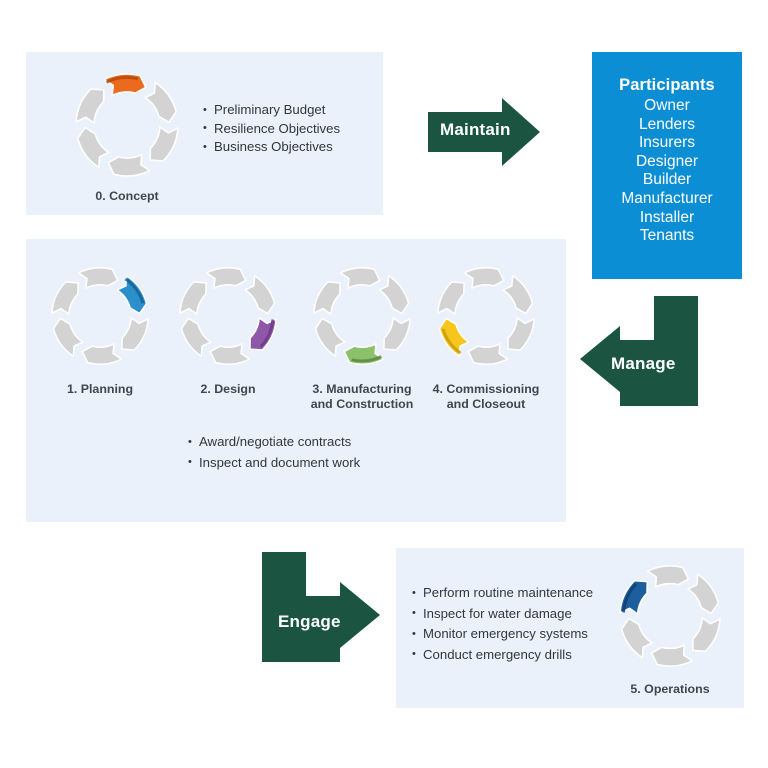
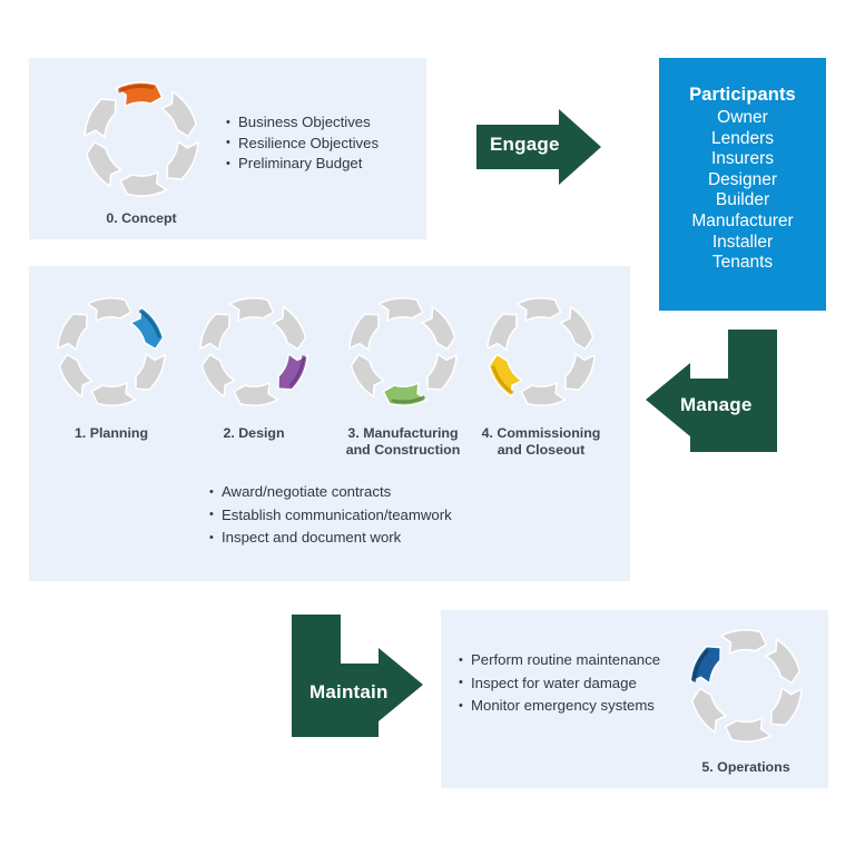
  0. Concept
- Preliminary Budget
+ Business Objectives
  Resilience Objectives
- Business Objectives
+ Preliminary Budget
  Participants
  Owner
  Lenders
  Insurers
  Designer
  Builder
  Manufacturer
  Installer
  Tenants
- Maintain
+ Engage
  1. Planning
  2. Design
  3. Manufacturing
  and Construction
  4. Commissioning
  and Closeout
  Award/negotiate contracts
+ Establish communication/teamwork
  Inspect and document work
  Manage
  Perform routine maintenance
  Inspect for water damage
  Monitor emergency systems
- Conduct emergency drills
  5. Operations
- Engage
+ Maintain
